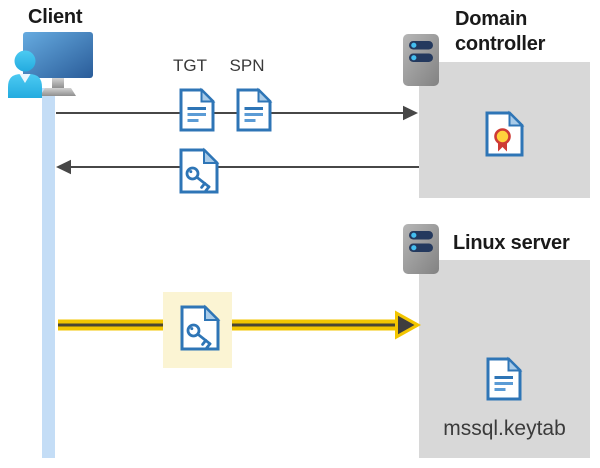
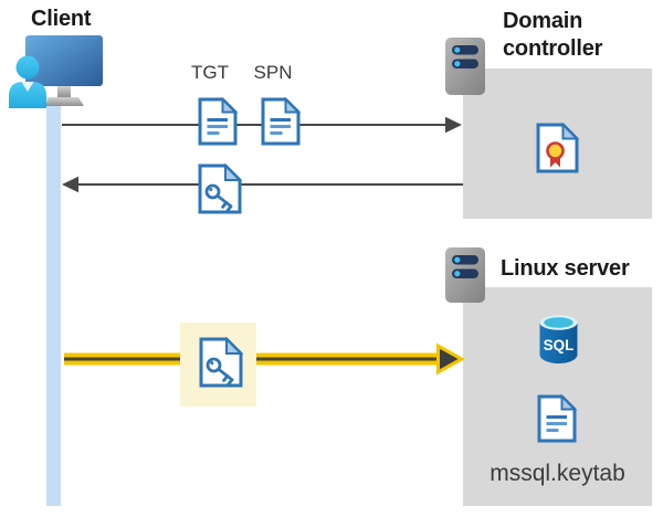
  Client
  TGT
  SPN
  Domain controller
  Linux server
+ SQL
  mssql.keytab
